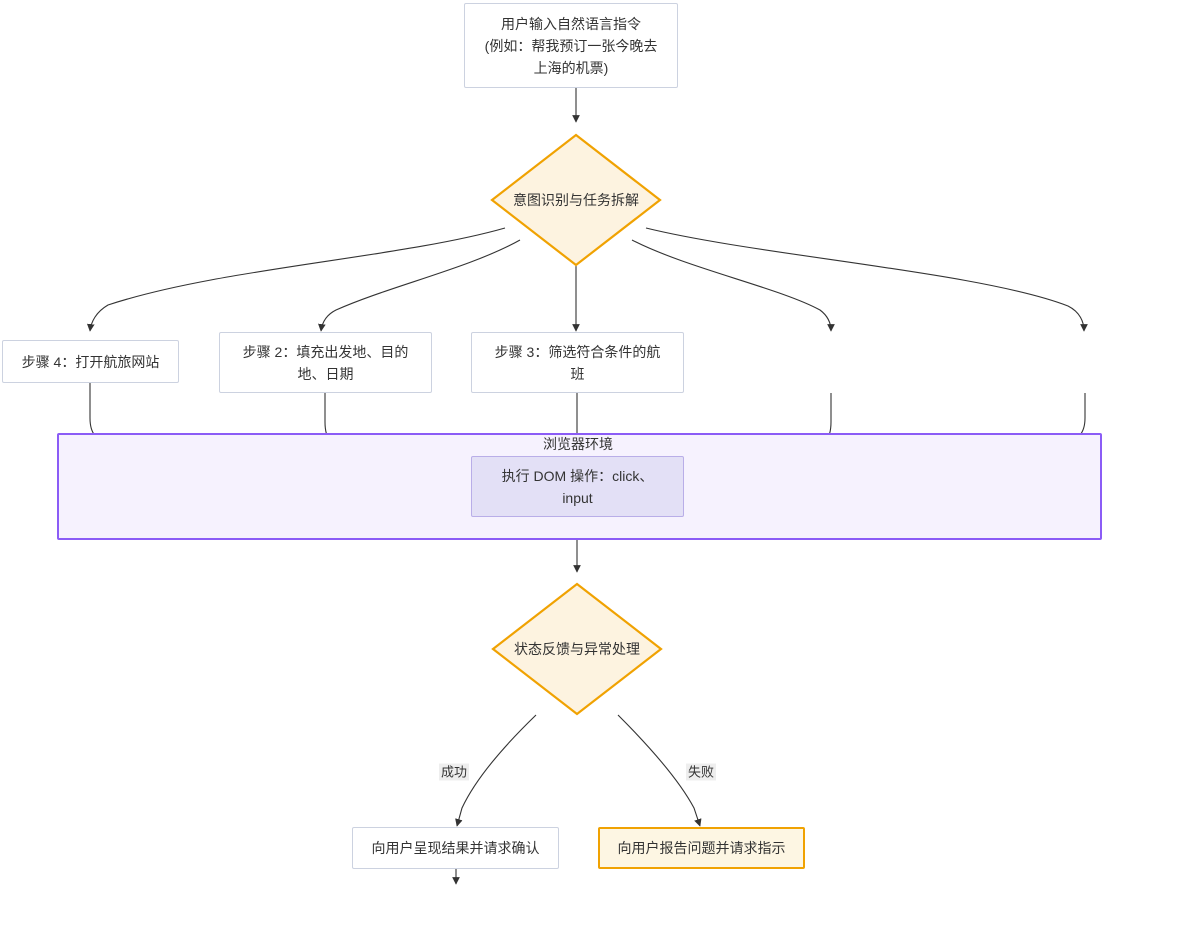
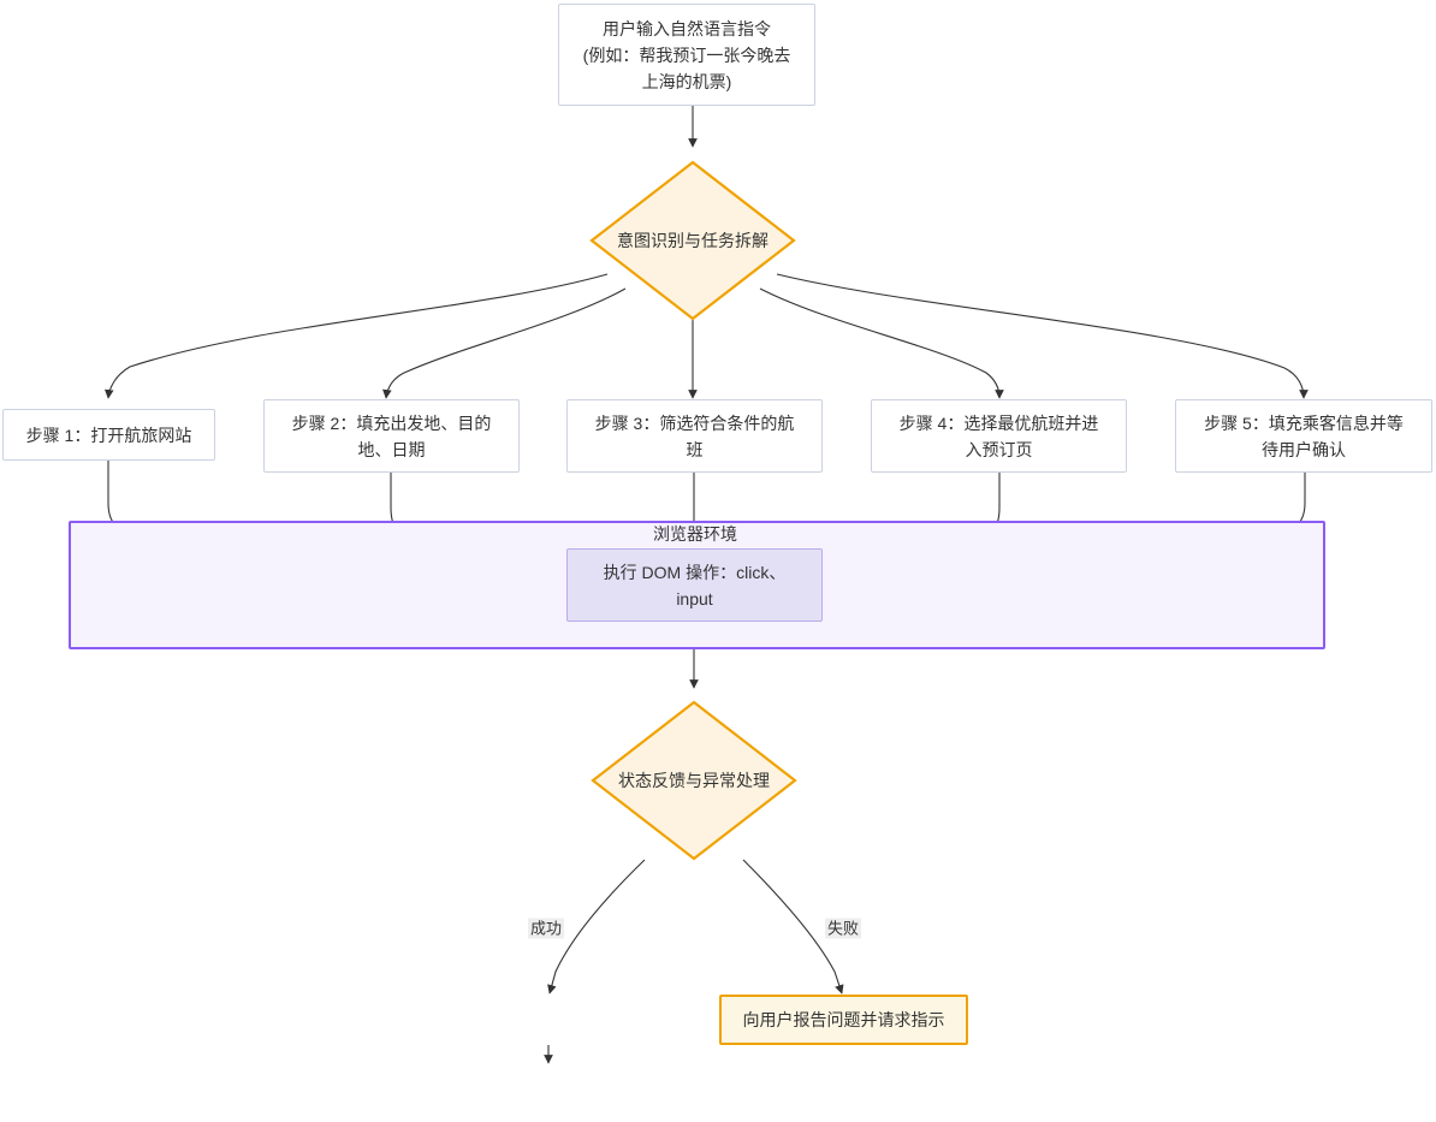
  浏览器环境
  成功
  失败
  用户输入自然语言指令
  (例如：帮我预订一张今晚去
  上海的机票)
  意图识别与任务拆解
- 步骤 4：打开航旅网站
+ 步骤 1：打开航旅网站
  步骤 2：填充出发地、目的
  地、日期
  步骤 3：筛选符合条件的航
  班
+ 步骤 4：选择最优航班并进
+ 入预订页
+ 步骤 5：填充乘客信息并等
+ 待用户确认
  执行 DOM 操作：click、
  input
  状态反馈与异常处理
- 向用户呈现结果并请求确认
  向用户报告问题并请求指示
